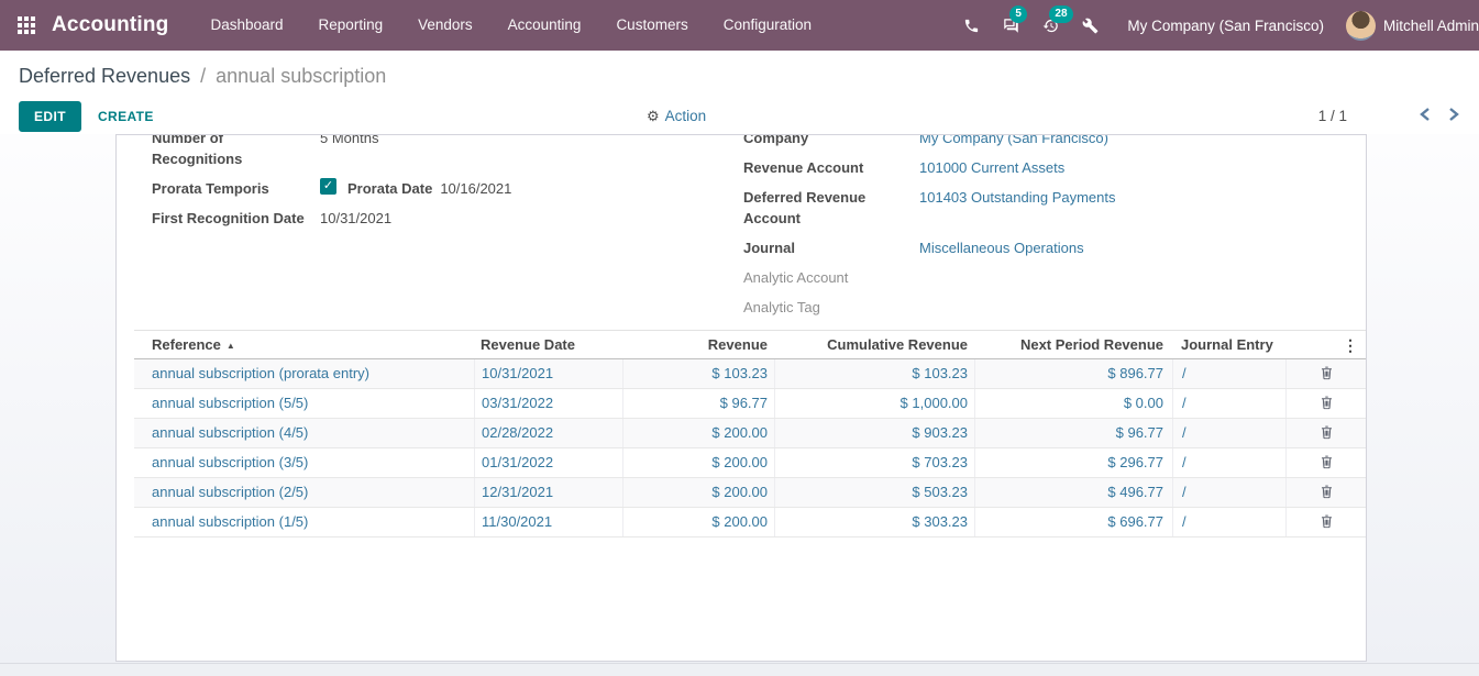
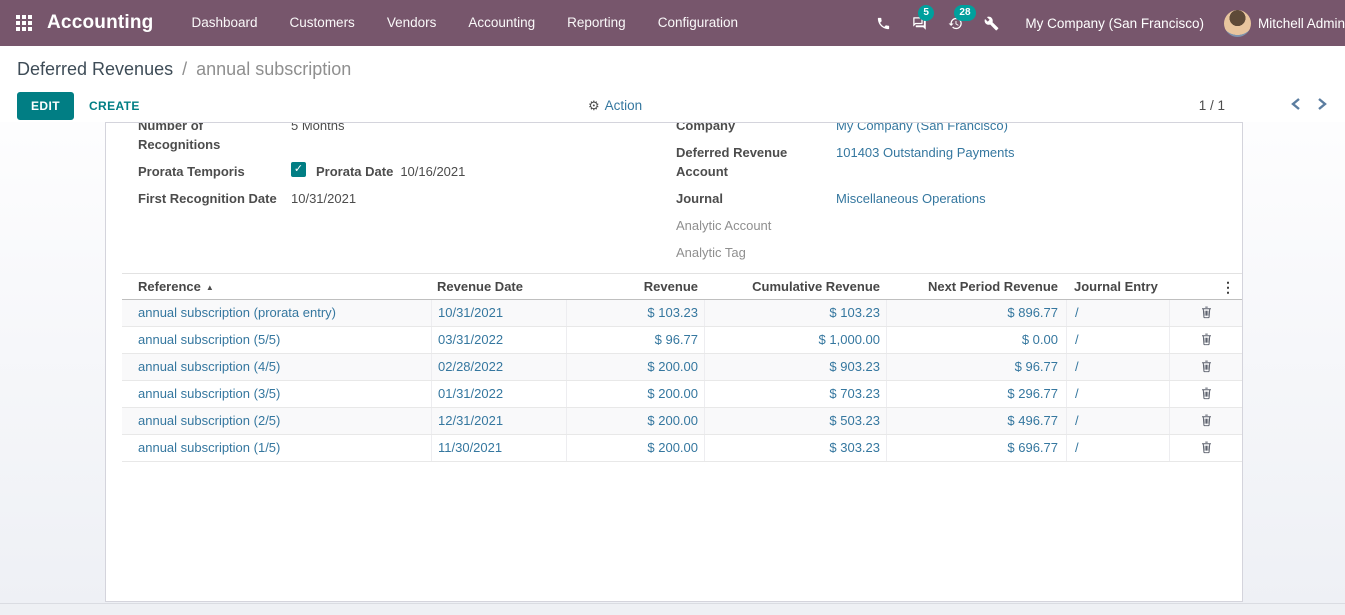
  Accounting
  Dashboard
- Reporting
+ Customers
  Vendors
  Accounting
- Customers
+ Reporting
  Configuration
  5
  28
  My Company (San Francisco)
  Mitchell Admin
  Deferred Revenues / annual subscription
  EDIT
  CREATE
  ⚙ Action
  1 / 1
  Number of Recognitions
  5 Months
  Prorata Temporis
  ✓
  Prorata Date
  10/16/2021
  First Recognition Date
  10/31/2021
  Company
  My Company (San Francisco)
- Revenue Account
- 101000 Current Assets
  Deferred Revenue Account
  101403 Outstanding Payments
  Journal
  Miscellaneous Operations
  Analytic Account
  Analytic Tag
  Reference ▲
  Revenue Date
  Revenue
  Cumulative Revenue
  Next Period Revenue
  Journal Entry
  ⋮
  annual subscription (prorata entry)
  10/31/2021
  $ 103.23
  $ 103.23
  $ 896.77
  /
  annual subscription (5/5)
  03/31/2022
  $ 96.77
  $ 1,000.00
  $ 0.00
  /
  annual subscription (4/5)
  02/28/2022
  $ 200.00
  $ 903.23
  $ 96.77
  /
  annual subscription (3/5)
  01/31/2022
  $ 200.00
  $ 703.23
  $ 296.77
  /
  annual subscription (2/5)
  12/31/2021
  $ 200.00
  $ 503.23
  $ 496.77
  /
  annual subscription (1/5)
  11/30/2021
  $ 200.00
  $ 303.23
  $ 696.77
  /
